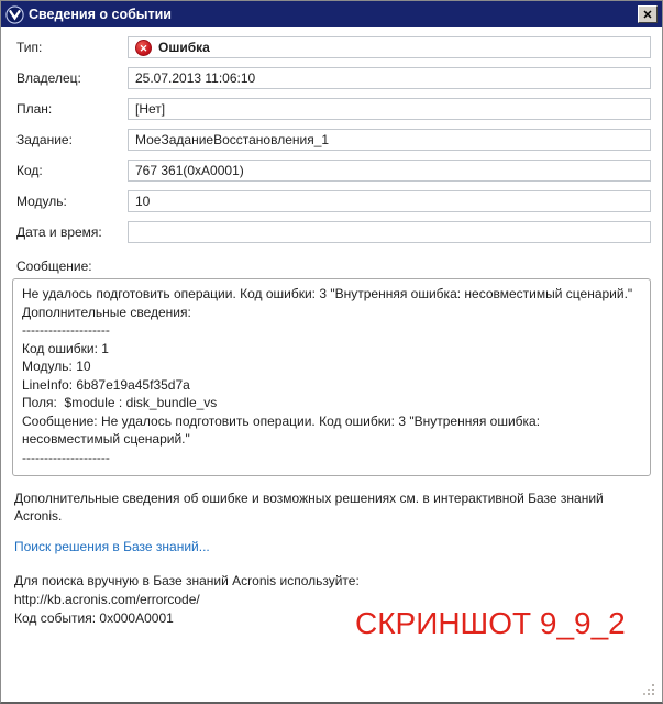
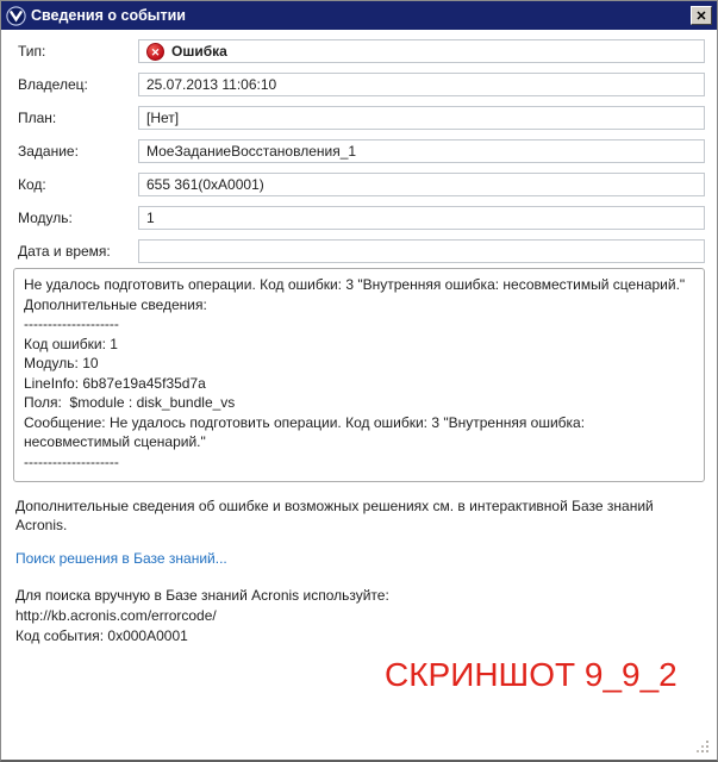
  Сведения о событии
  ✕
  Тип:
  ✕
  Ошибка
  Владелец:
  25.07.2013 11:06:10
  План:
  [Нет]
  Задание:
  МоеЗаданиеВосстановления_1
  Код:
- 767 361(0xA0001)
+ 655 361(0xA0001)
  Модуль:
- 10
+ 1
  Дата и время:
- Сообщение:
  Не удалось подготовить операции. Код ошибки: 3 "Внутренняя ошибка: несовместимый сценарий."
  Дополнительные сведения:
  --------------------
  Код ошибки: 1
  Модуль: 10
  LineInfo: 6b87e19a45f35d7a
  Поля: $module : disk_bundle_vs
  Сообщение: Не удалось подготовить операции. Код ошибки: 3 "Внутренняя ошибка: несовместимый сценарий."
  --------------------
  Дополнительные сведения об ошибке и возможных решениях см. в интерактивной Базе знаний Acronis.
  Поиск решения в Базе знаний...
  Для поиска вручную в Базе знаний Acronis используйте:
  http://kb.acronis.com/errorcode/
  Код события: 0x000A0001
  СКРИНШОТ 9_9_2
